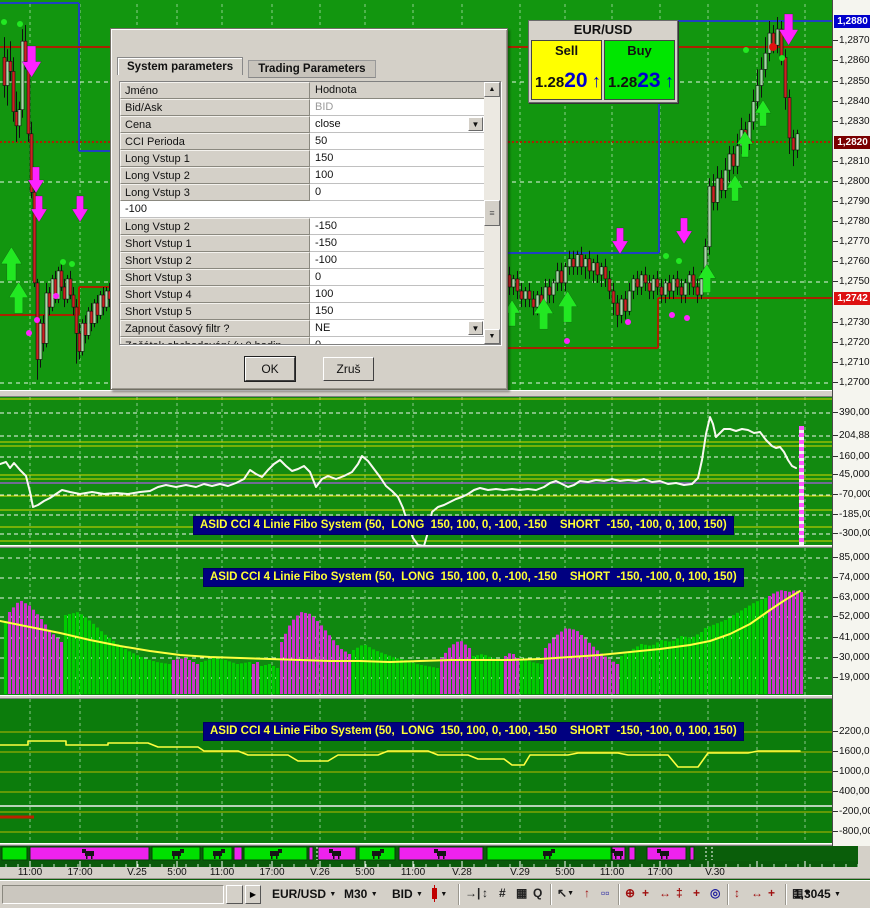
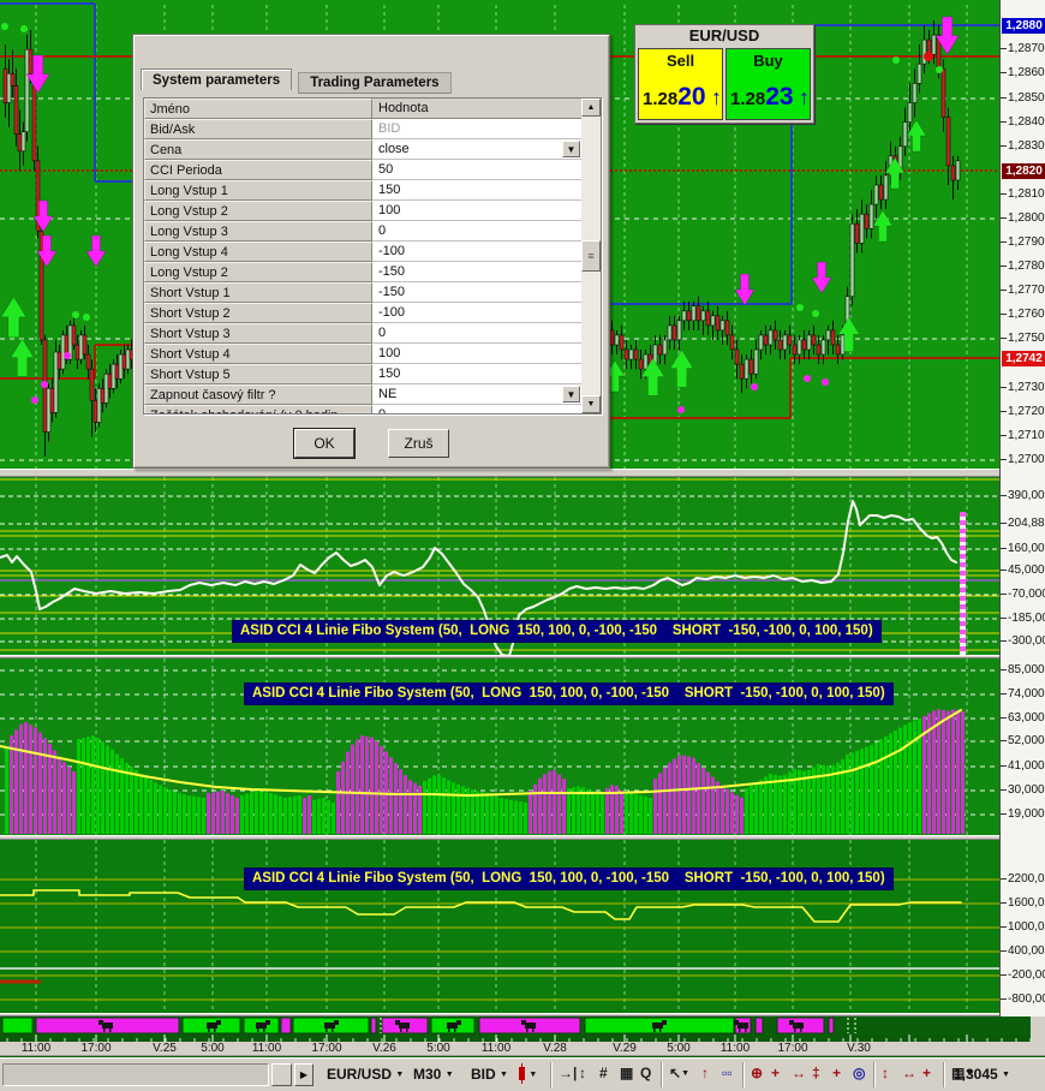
  1,2880
  1,2870
  1,2860
  1,2850
  1,2840
  1,2830
  1,2820
  1,2810
  1,2800
  1,2790
  1,2780
  1,2770
  1,2760
  1,2750
  1,2742
  1,2730
  1,2720
  1,2710
  1,2700
  390,00
  204,88
  160,00
  45,000
  -70,00
  -185,0
  -300,0
  85,000
  74,000
  63,000
  52,000
  41,000
  30,000
  19,000
  2200,0
  1600,0
  1000,0
  400,00
  -200,0
  -800,0
  ASID CCI 4 Linie Fibo System (50, LONG 150, 100, 0, -100, -150 SHORT -150, -100, 0, 100, 150)
  ASID CCI 4 Linie Fibo System (50, LONG 150, 100, 0, -100, -150 SHORT -150, -100, 0, 100, 150)
  ASID CCI 4 Linie Fibo System (50, LONG 150, 100, 0, -100, -150 SHORT -150, -100, 0, 100, 150)
  EUR/USD
  Sell
  1.2820 ↑
  Buy
  1.2823 ↑
  System parameters Trading Parameters
  Jméno
  Hodnota
  Bid/Ask
  BID
  Cena
  close
  ▼
  CCI Perioda
  50
  Long Vstup 1
  150
  Long Vstup 2
  100
  Long Vstup 3
  0
+ Long Vstup 4
  -100
  Long Vstup 2
  -150
  Short Vstup 1
  -150
  Short Vstup 2
  -100
  Short Vstup 3
  0
  Short Vstup 4
  100
  Short Vstup 5
  150
  Zapnout časový filtr ?
  NE
  ▼
  ≡
  OK
  Zruš
  11:00
  17:00
  V.25
  5:00
  11:00
  17:00
  V.26
  5:00
  11:00
  V.28
  V.29
  5:00
  11:00
  17:00
  V.30
  ▶
  EUR/USD
  M30
  BID
  →|
  ↕
  #
  ▦
  Q
  ↑
  ▫▫
  ⊕
  +
  ↔
  ‡
  +
  ◎
  ↕
  ↔
  +
  1,3045
